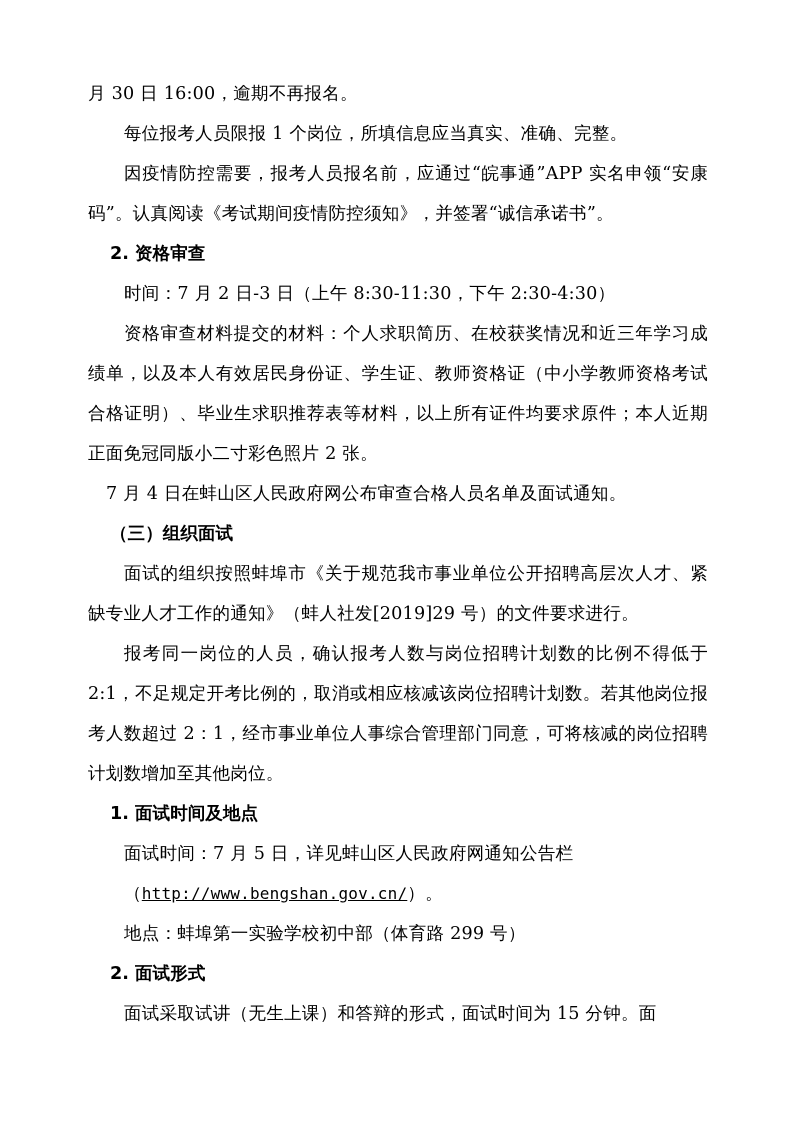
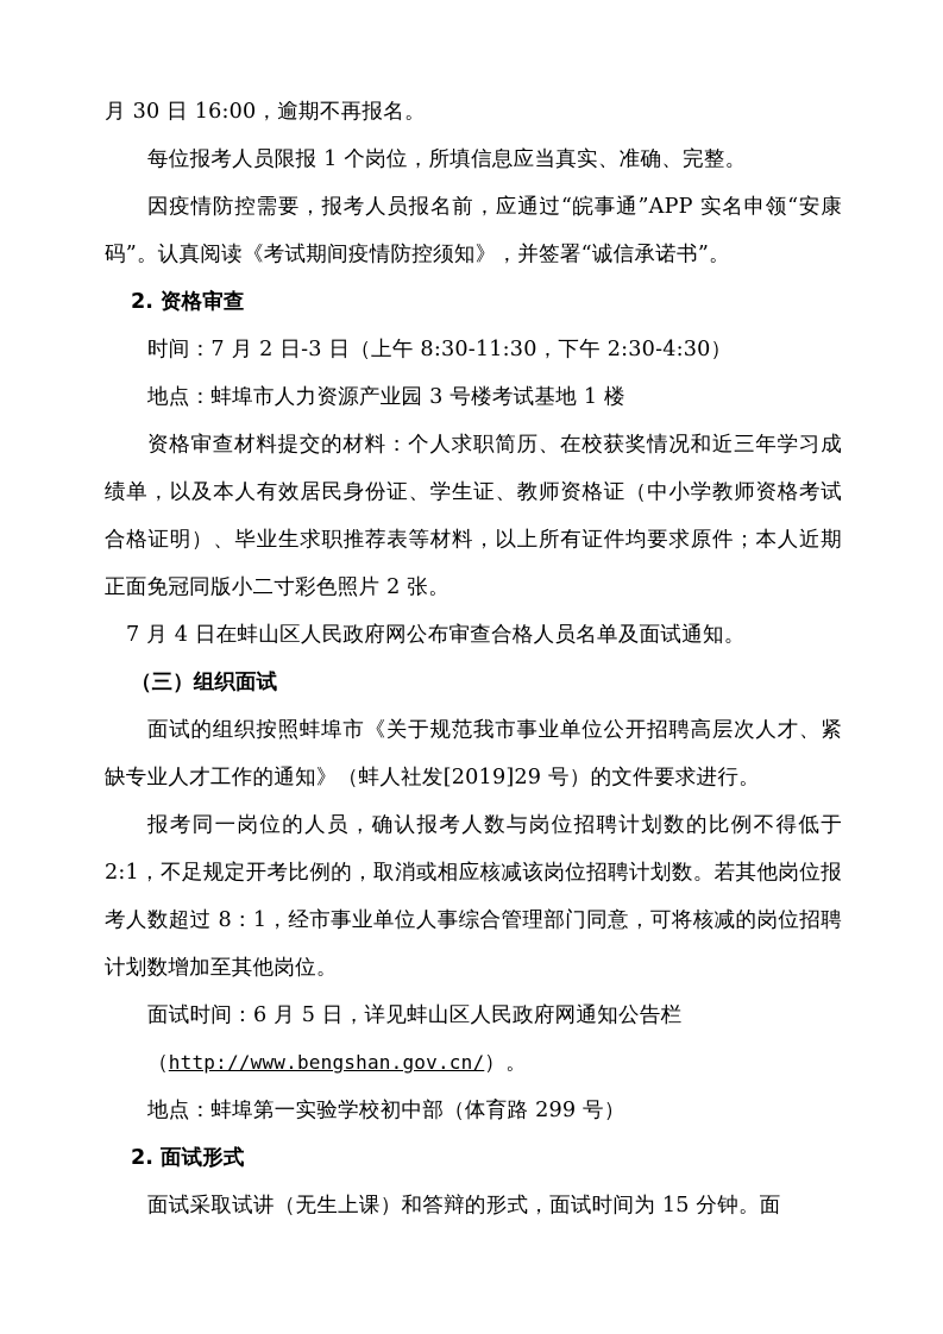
  月 30 日 16:00，逾期不再报名。
  每位报考人员限报 1 个岗位，所填信息应当真实、准确、完整。
  因疫情防控需要，报考人员报名前，应通过“皖事通”APP 实名申领“安康码”。认真阅读《考试期间疫情防控须知》，并签署“诚信承诺书”。
  2. 资格审查
  时间：7 月 2 日-3 日（上午 8:30-11:30，下午 2:30-4:30）
+ 地点：蚌埠市人力资源产业园 3 号楼考试基地 1 楼
  资格审查材料提交的材料：个人求职简历、在校获奖情况和近三年学习成绩单，以及本人有效居民身份证、学生证、教师资格证（中小学教师资格考试合格证明）、毕业生求职推荐表等材料，以上所有证件均要求原件；本人近期正面免冠同版小二寸彩色照片 2 张。
  7 月 4 日在蚌山区人民政府网公布审查合格人员名单及面试通知。
  （三）组织面试
  面试的组织按照蚌埠市《关于规范我市事业单位公开招聘高层次人才、紧缺专业人才工作的通知》（蚌人社发[2019]29 号）的文件要求进行。
- 报考同一岗位的人员，确认报考人数与岗位招聘计划数的比例不得低于 2:1，不足规定开考比例的，取消或相应核减该岗位招聘计划数。若其他岗位报考人数超过 2：1，经市事业单位人事综合管理部门同意，可将核减的岗位招聘计划数增加至其他岗位。
+ 报考同一岗位的人员，确认报考人数与岗位招聘计划数的比例不得低于 2:1，不足规定开考比例的，取消或相应核减该岗位招聘计划数。若其他岗位报考人数超过 8：1，经市事业单位人事综合管理部门同意，可将核减的岗位招聘计划数增加至其他岗位。
- 1. 面试时间及地点
- 面试时间：7 月 5 日，详见蚌山区人民政府网通知公告栏
+ 面试时间：6 月 5 日，详见蚌山区人民政府网通知公告栏
  （http://www.bengshan.gov.cn/）。
  地点：蚌埠第一实验学校初中部（体育路 299 号）
  2. 面试形式
  面试采取试讲（无生上课）和答辩的形式，面试时间为 15 分钟。面
